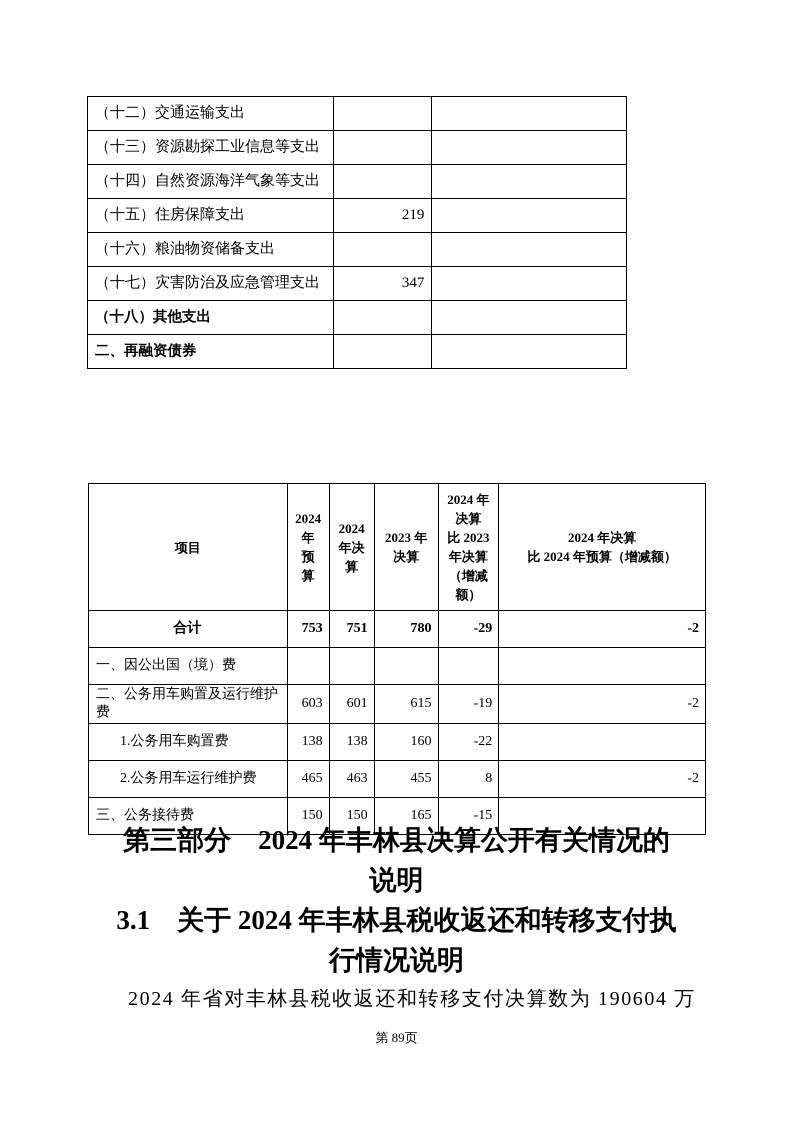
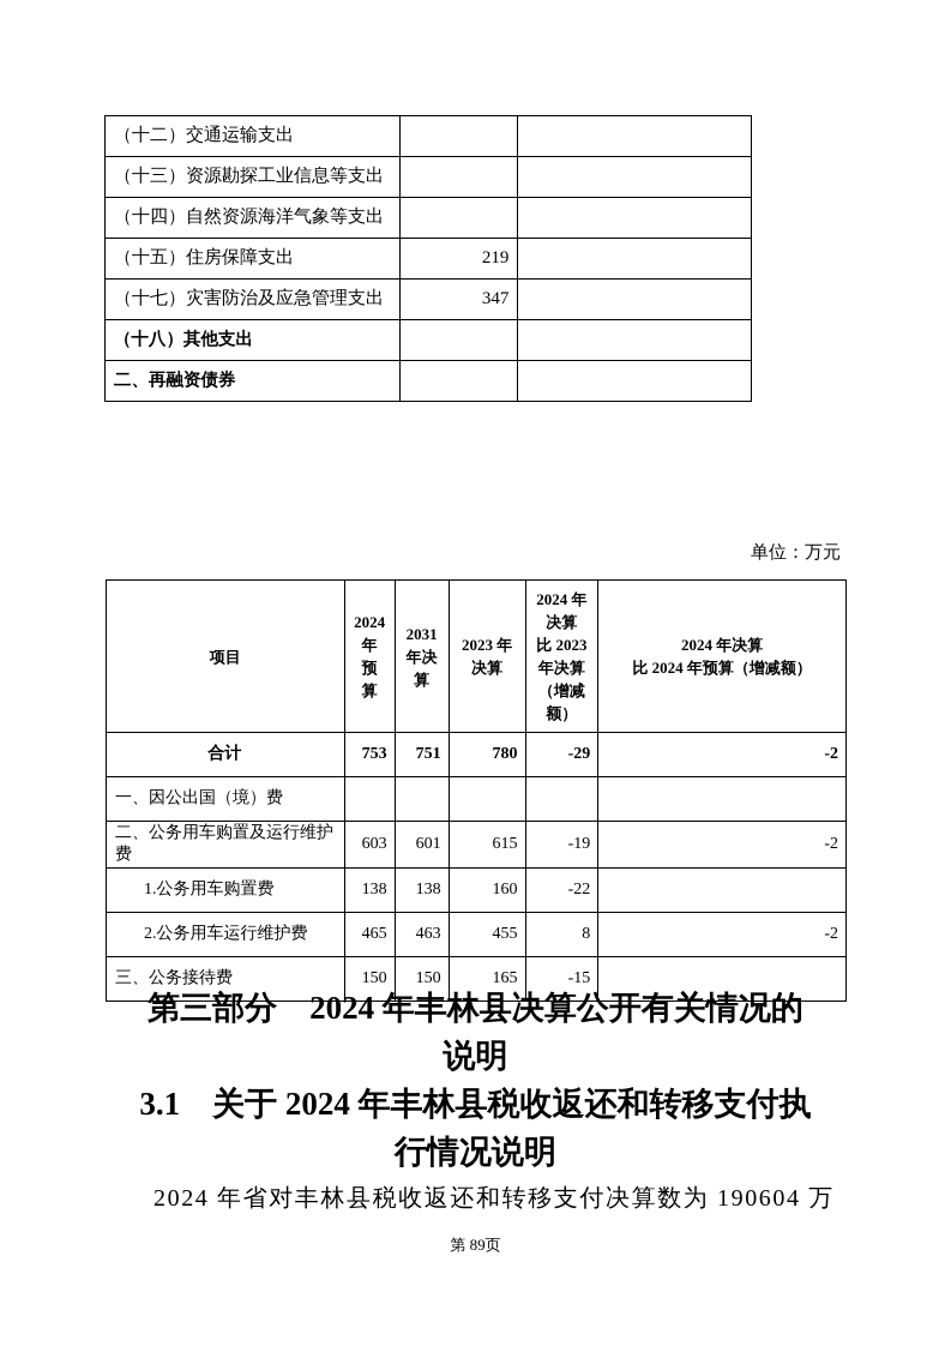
  （十二）交通运输支出
  （十三）资源勘探工业信息等支出
  （十四）自然资源海洋气象等支出
  （十五）住房保障支出	219
- （十六）粮油物资储备支出
  （十七）灾害防治及应急管理支出	347
  （十八）其他支出
  二、再融资债券
+ 单位：万元
- 项目	2024 年 预 算	2024 年决 算	2023 年 决算	2024 年 决算 比 2023 年决算 （增减 额）	2024 年决算 比 2024 年预算（增减额）
+ 项目	2024 年 预 算	2031 年决 算	2023 年 决算	2024 年 决算 比 2023 年决算 （增减 额）	2024 年决算 比 2024 年预算（增减额）
  合计	753	751	780	-29	-2
  一、因公出国（境）费
  二、公务用车购置及运行维护费	603	601	615	-19	-2
  1.公务用车购置费	138	138	160	-22
  2.公务用车运行维护费	465	463	455	8	-2
  三、公务接待费	150	150	165	-15
  第三部分 2024 年丰林县决算公开有关情况的
  说明
  3.1 关于 2024 年丰林县税收返还和转移支付执
  行情况说明
  2024 年省对丰林县税收返还和转移支付决算数为 190604 万
  第 89页
